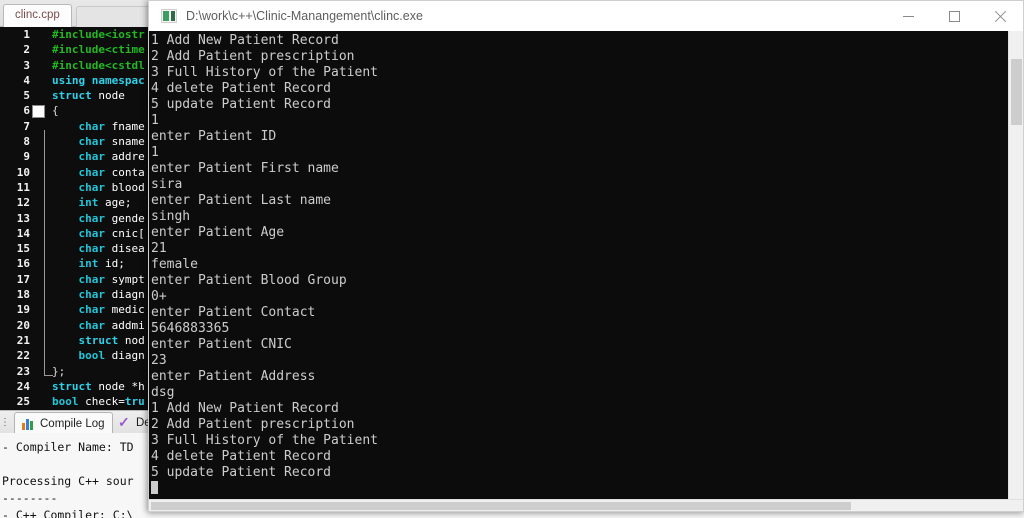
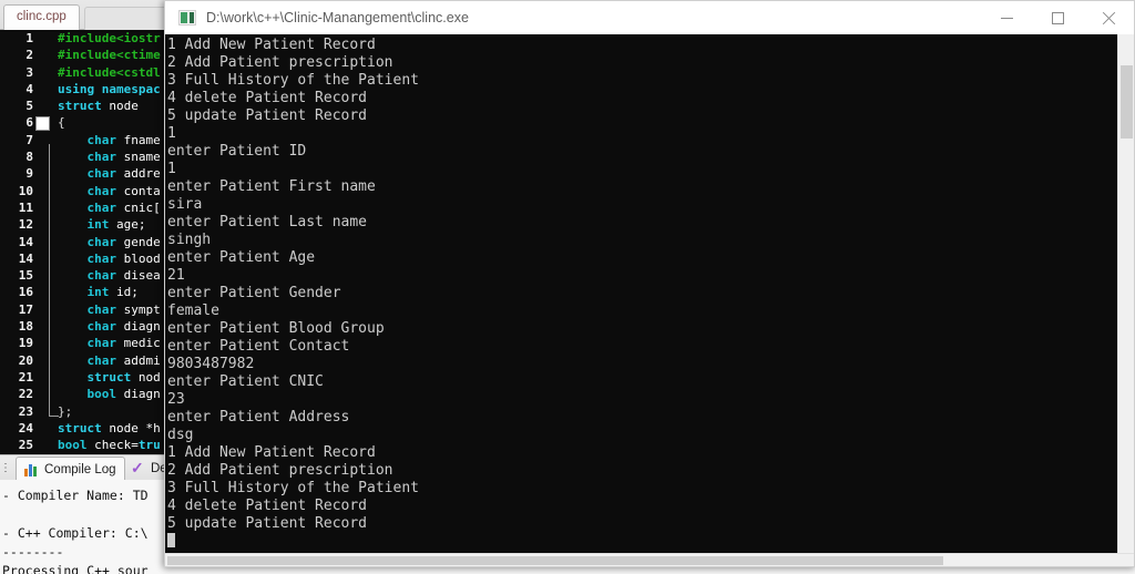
  clinc.cpp
  1 #include<iostr
  2 #include<ctime
  3 #include<cstdl
  4 using namespac
  5 struct node
  6 {
  7 char fname
  8 char sname
  9 char addre
  10 char conta
- 11 char blood
+ 11 char cnic[
  12 int age;
- 13 char gende
+ 14 char gende
- 14 char cnic[
+ 14 char blood
  15 char disea
  16 int id;
  17 char sympt
  18 char diagn
  19 char medic
  20 char addmi
  21 struct nod
  22 bool diagn
  23 };
  24 struct node *h
  25 bool check=tru
  ⋮
  Compile Log
  ✓
  - Compiler Name: TD
- Processing C++ sour
+ - C++ Compiler: C:\
  --------
- - C++ Compiler: C:\
+ Processing C++ sour
  D:\work\c++\Clinic-Manangement\clinc.exe
  1 Add New Patient Record
  2 Add Patient prescription
  3 Full History of the Patient
  4 delete Patient Record
  5 update Patient Record
  1
  enter Patient ID
  1
  enter Patient First name
  sira
  enter Patient Last name
  singh
  enter Patient Age
  21
+ enter Patient Gender
  female
  enter Patient Blood Group
- 0+
  enter Patient Contact
- 5646883365
+ 9803487982
  enter Patient CNIC
  23
  enter Patient Address
  dsg
  1 Add New Patient Record
  2 Add Patient prescription
  3 Full History of the Patient
  4 delete Patient Record
  5 update Patient Record
